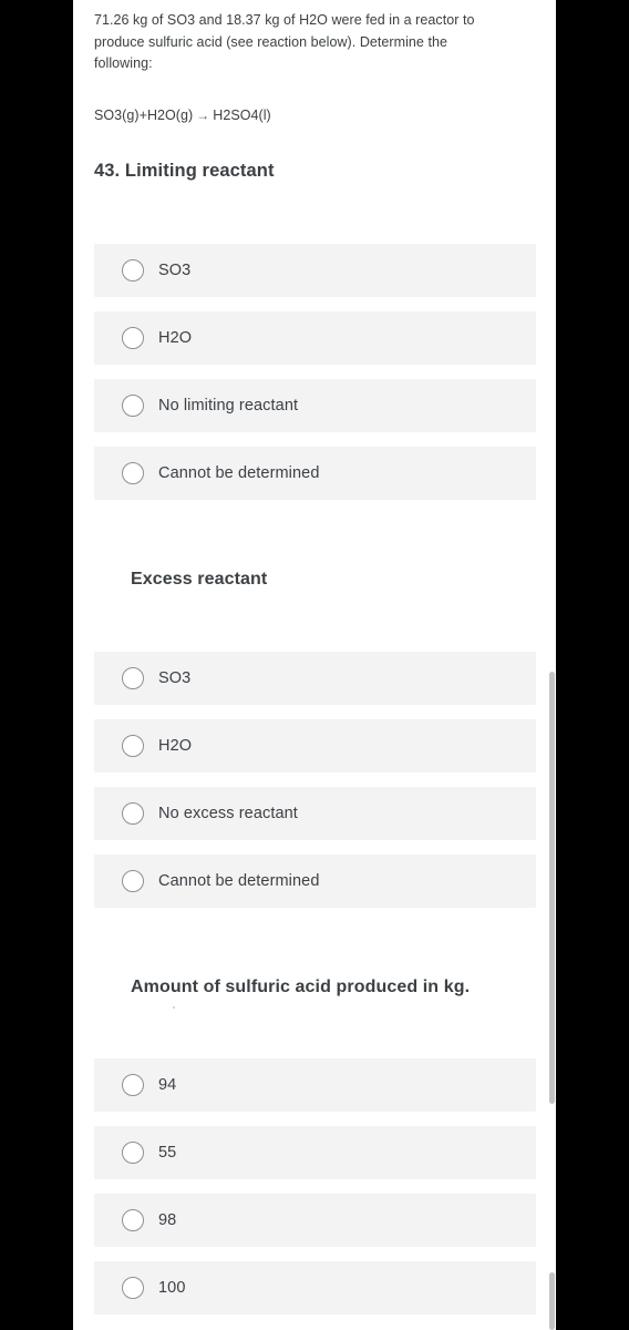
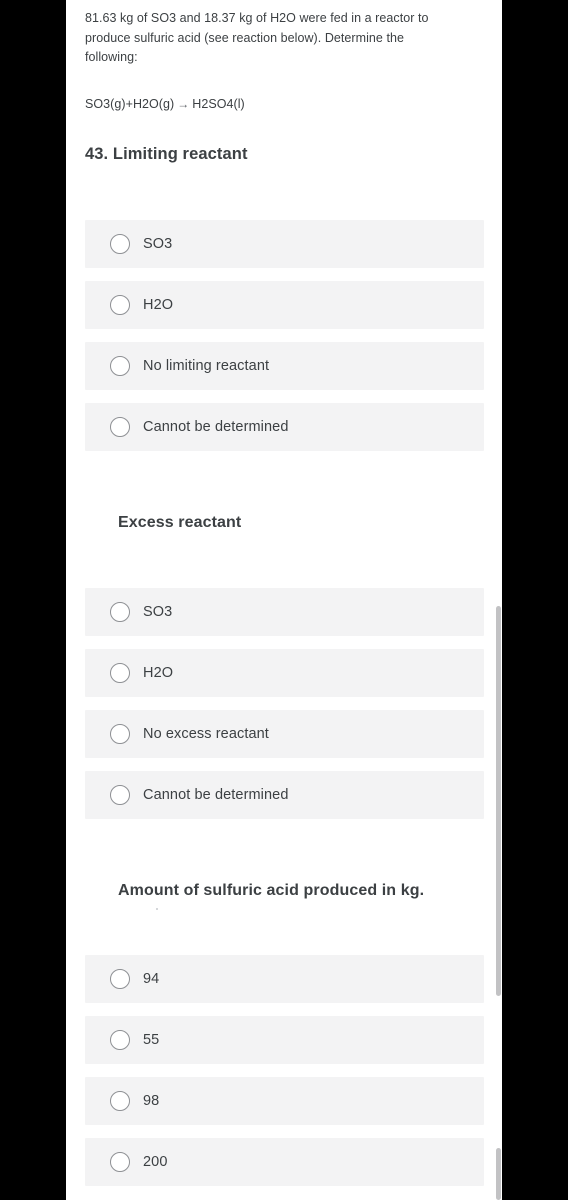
- 71.26 kg of SO3 and 18.37 kg of H2O were fed in a reactor to produce sulfuric acid (see reaction below). Determine the following:
+ 81.63 kg of SO3 and 18.37 kg of H2O were fed in a reactor to produce sulfuric acid (see reaction below). Determine the following:
  SO3(g)+H2O(g) → H2SO4(l)
  43. Limiting reactant
  SO3
  H2O
  No limiting reactant
  Cannot be determined
  Excess reactant
  SO3
  H2O
  No excess reactant
  Cannot be determined
  Amount of sulfuric acid produced in kg.
  94
  55
  98
- 100
+ 200
